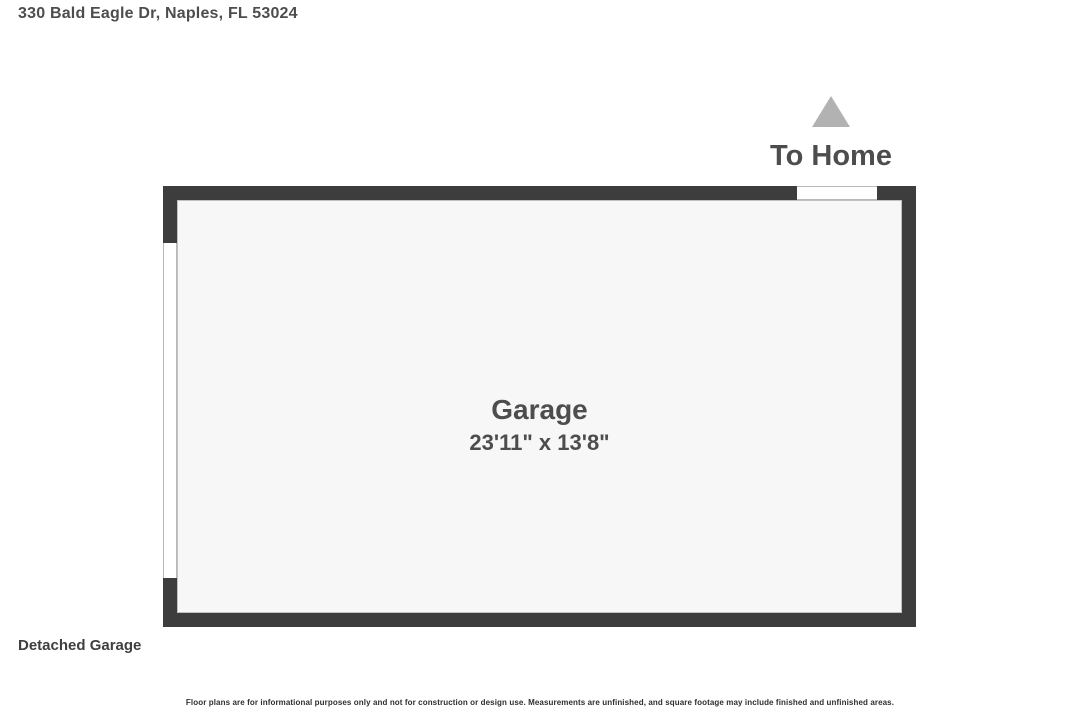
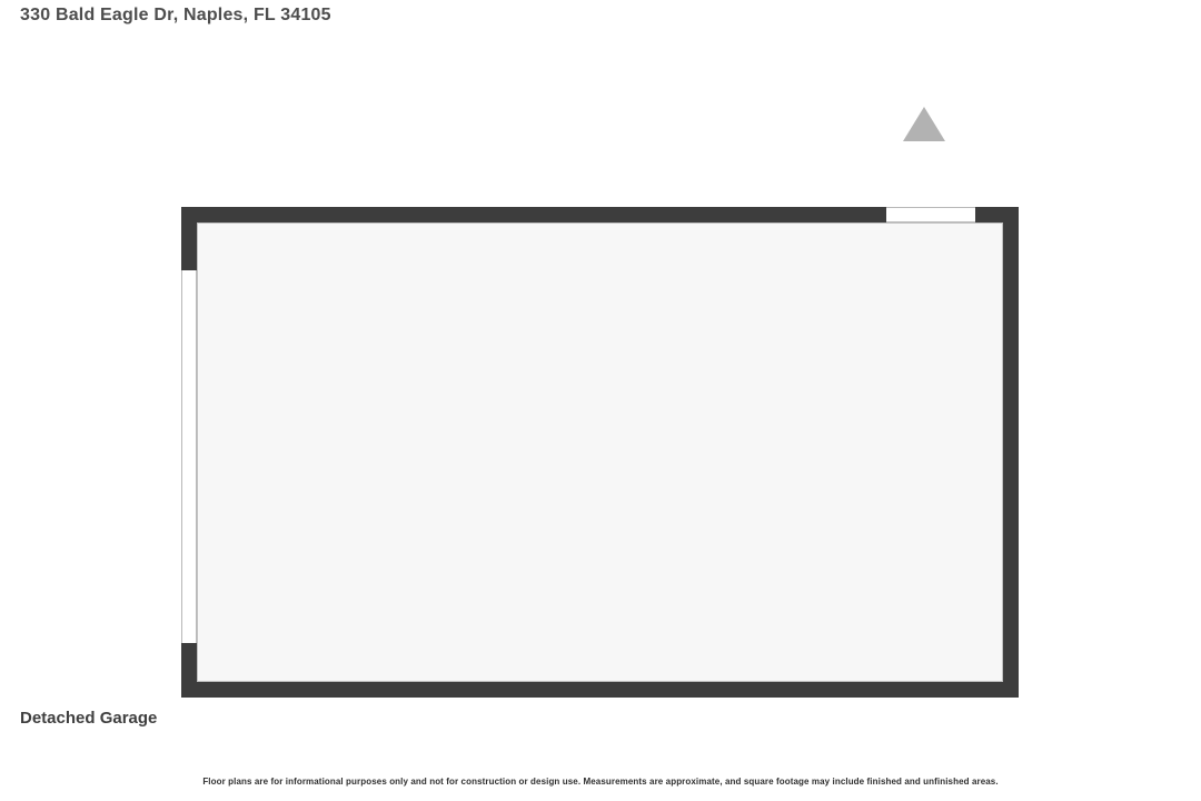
- 330 Bald Eagle Dr, Naples, FL 53024
+ 330 Bald Eagle Dr, Naples, FL 34105
- To Home
- Garage
- 23'11" x 13'8"
  Detached Garage
- Floor plans are for informational purposes only and not for construction or design use. Measurements are unfinished, and square footage may include finished and unfinished areas.
+ Floor plans are for informational purposes only and not for construction or design use. Measurements are approximate, and square footage may include finished and unfinished areas.
